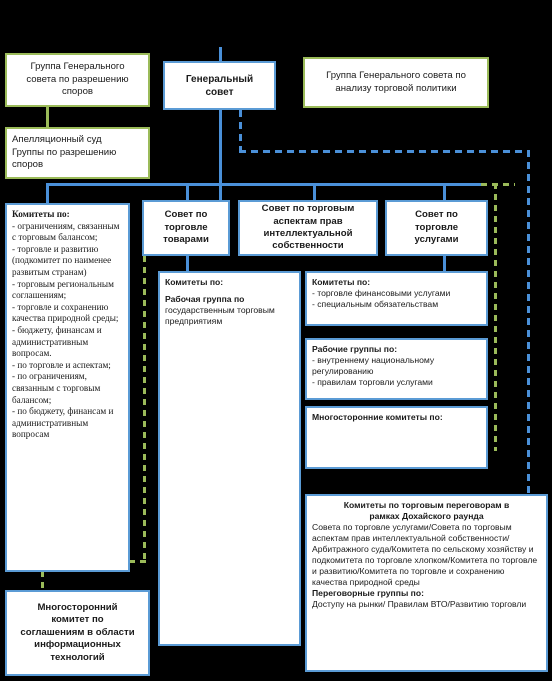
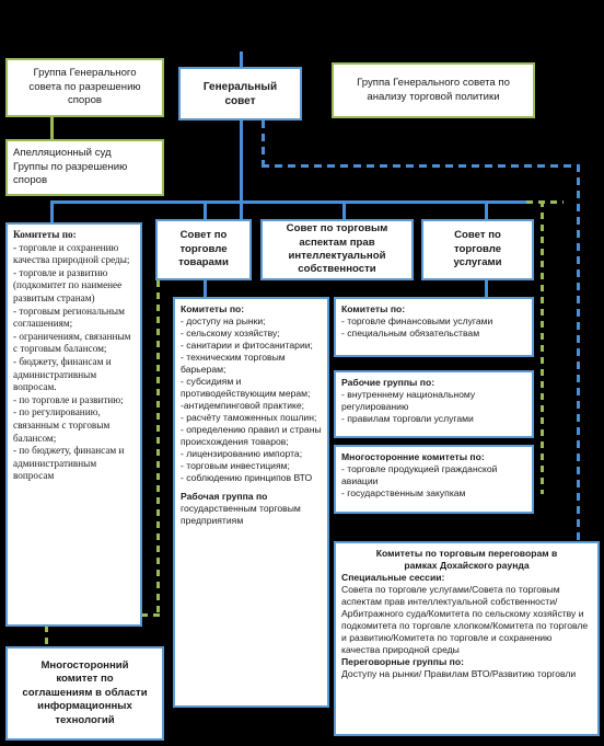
  Группа Генерального
  совета по разрешению
  споров
  Генеральный
  совет
  Группа Генерального совета по
  анализу торговой политики
  Апелляционный суд
  Группы по разрешению
  споров
  Совет по
  торговле
  товарами
  Совет по торговым
  аспектам прав
  интеллектуальной
  собственности
  Совет по
  торговле
  услугами
  Комитеты по:
- - ограничениям, связанным с торговым балансом;
+ - торговле и сохранению качества природной среды;
  - торговле и развитию (подкомитет по наименее развитым странам)
  - торговым региональным соглашениям;
- - торговле и сохранению качества природной среды;
+ - ограничениям, связанным с торговым балансом;
  - бюджету, финансам и административным вопросам.
- - по торговле и аспектам;
+ - по торговле и развитию;
- - по ограничениям, связанным с торговым балансом;
+ - по регулированию, связанным с торговым балансом;
  - по бюджету, финансам и административным вопросам
  Комитеты по:
+ - доступу на рынки;
+ - сельскому хозяйству;
+ - санитарии и фитосанитарии;
+ - техническим торговым барьерам;
+ - субсидиям и противодействующим мерам;
+ -антидемпинговой практике;
+ - расчёту таможенных пошлин;
+ - определению правил и страны происхождения товаров;
+ - лицензированию импорта;
+ - торговым инвестициям;
+ - соблюдению принципов ВТО
  Рабочая группа по
  государственным торговым предприятиям
  Комитеты по:
  - торговле финансовыми услугами
  - специальным обязательствам
  Рабочие группы по:
  - внутреннему национальному регулированию
  - правилам торговли услугами
  Многосторонние комитеты по:
+ - торговле продукцией гражданской авиации
+ - государственным закупкам
  Комитеты по торговым переговорам в
  рамках Дохайского раунда
+ Специальные сессии:
  Совета по торговле услугами/Совета по торговым аспектам прав интеллектуальной собственности/Арбитражного суда/Комитета по сельскому хозяйству и подкомитета по торговле хлопком/Комитета по торговле и развитию/Комитета по торговле и сохранению качества природной среды
  Переговорные группы по:
  Доступу на рынки/ Правилам ВТО/Развитию торговли
  Многосторонний
  комитет по
  соглашениям в области
  информационных
  технологий
